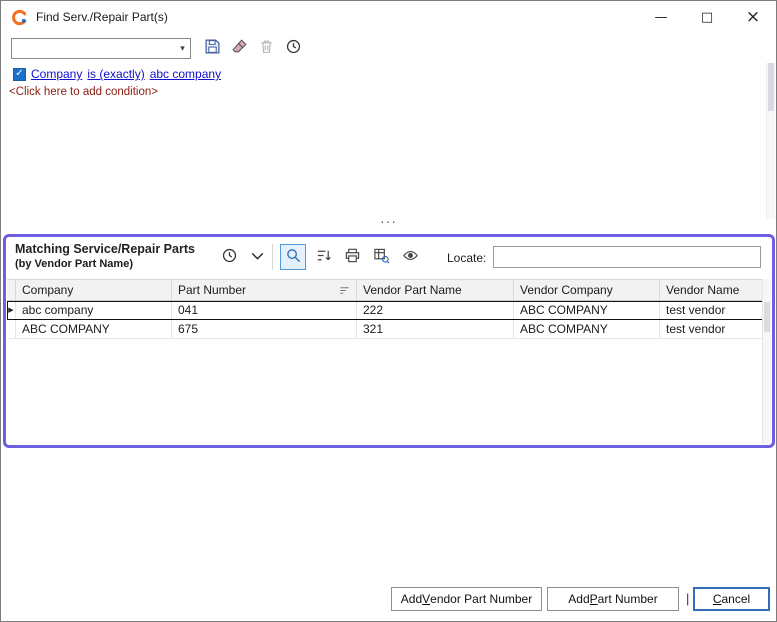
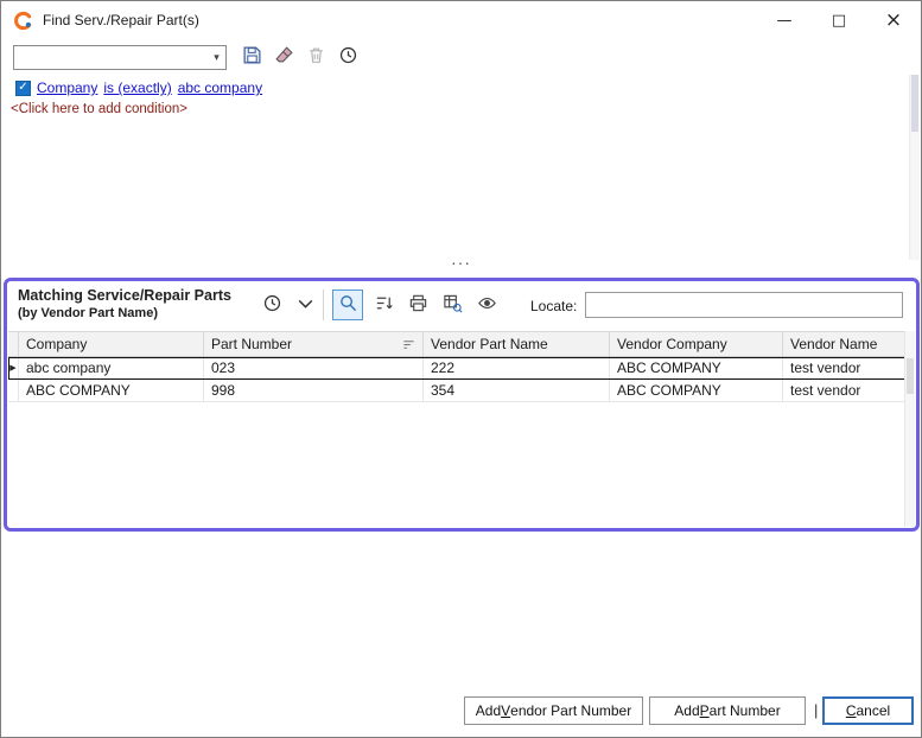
  Find Serv./Repair Part(s)
  —
  □
  ×
  ▾
  ✓
  Company
  is (exactly)
  abc company
  <Click here to add condition>
  ···
  Matching Service/Repair Parts
  (by Vendor Part Name)
  Locate:
  Company
  Part Number
  Vendor Part Name
  Vendor Company
  Vendor Name
  abc company
- 041
+ 023
  222
  ABC COMPANY
  test vendor
  ABC COMPANY
- 675
+ 998
- 321
+ 354
  ABC COMPANY
  test vendor
  Add
  V
  endor Part Number
  Add
  P
  art Number
  |
  C
  ancel
